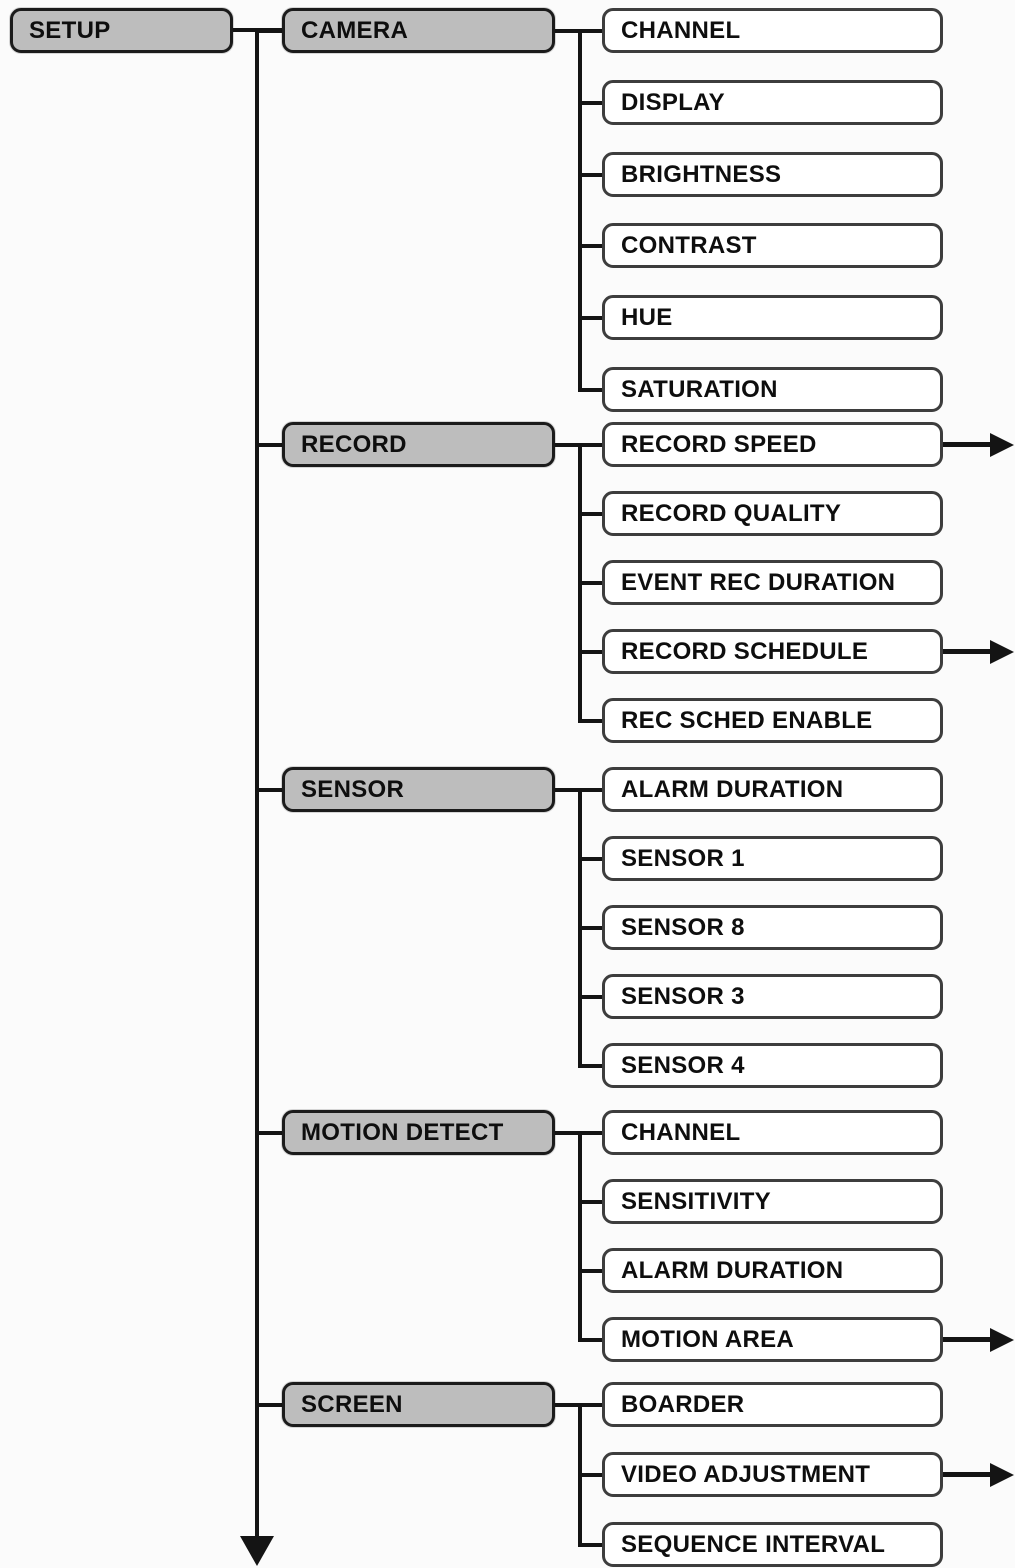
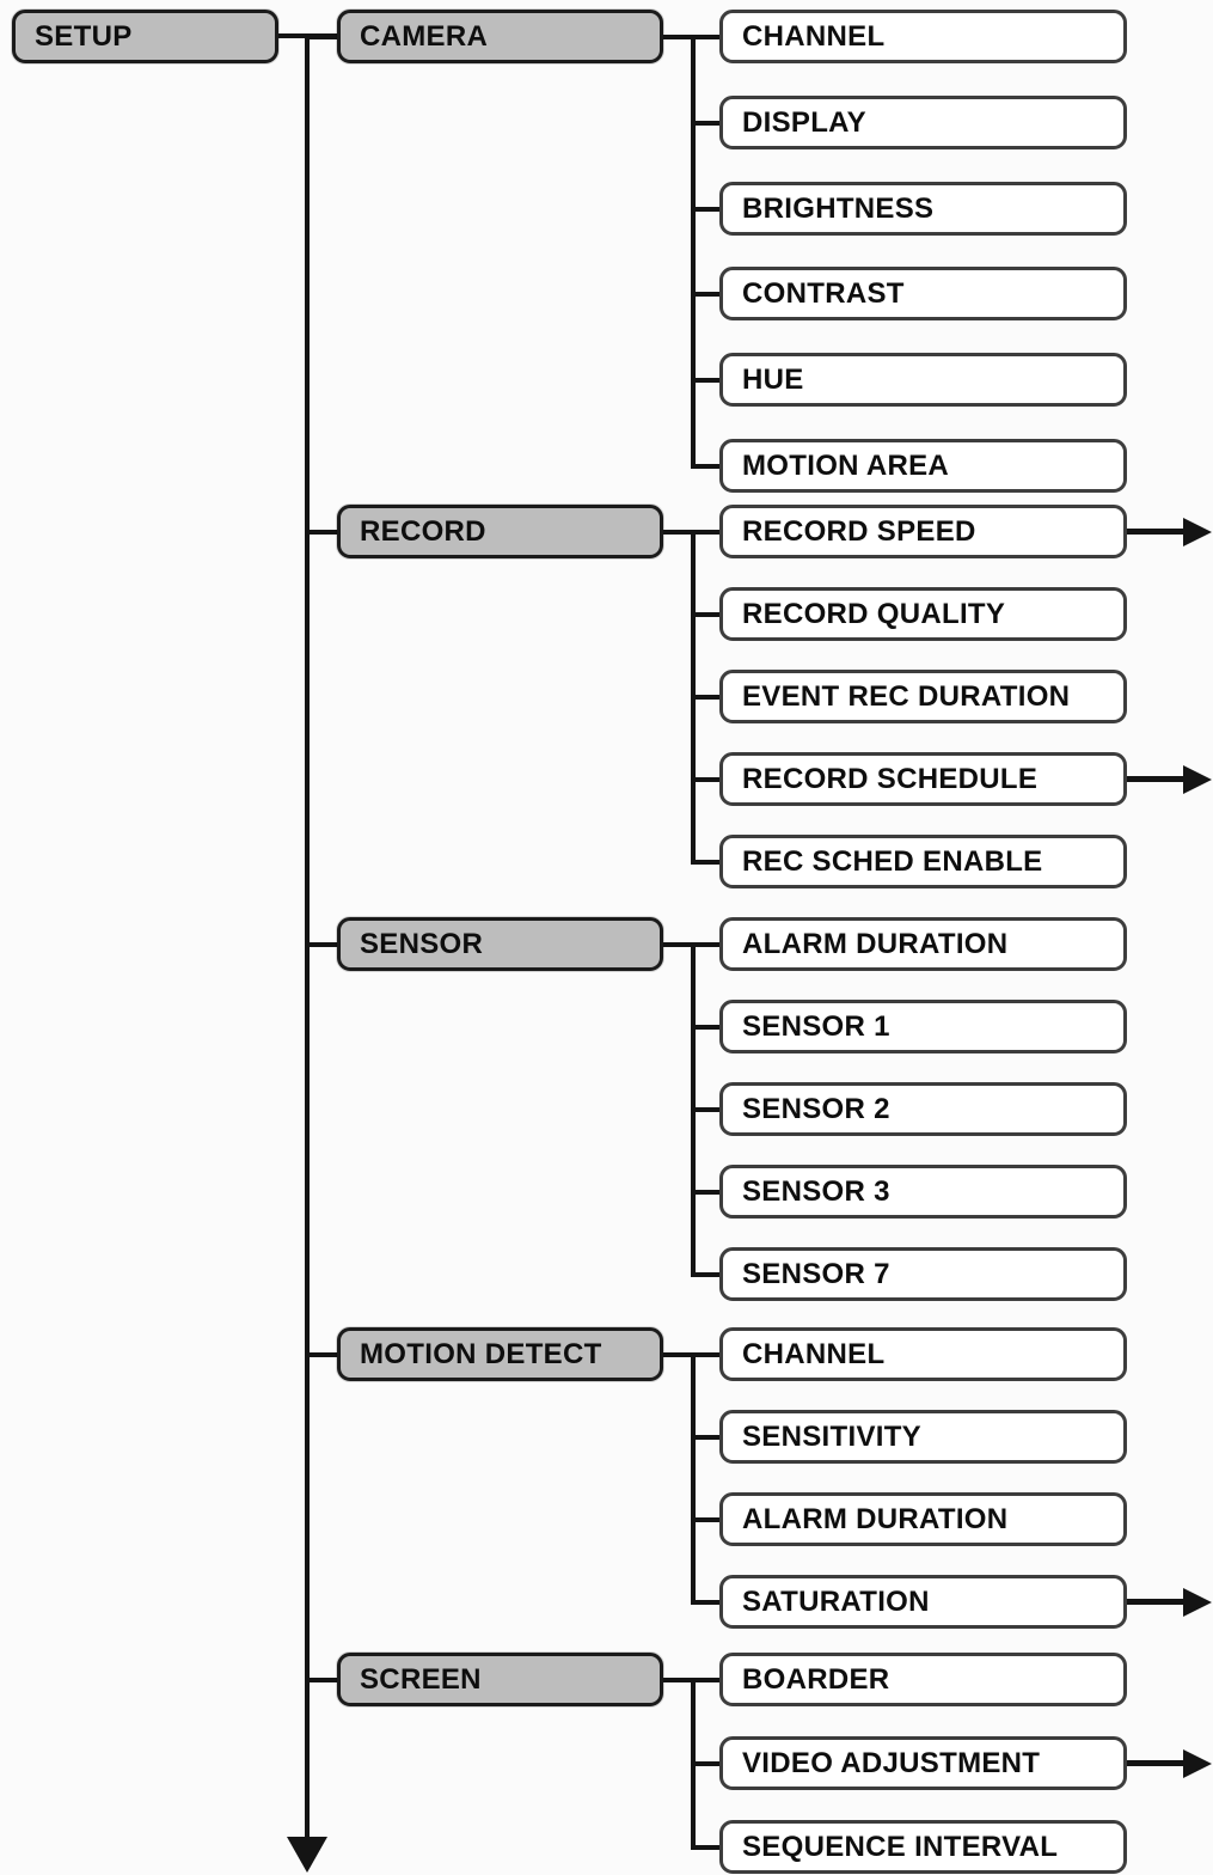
  SETUP
  CAMERA
  CHANNEL
  DISPLAY
  BRIGHTNESS
  CONTRAST
  HUE
- SATURATION
+ MOTION AREA
  RECORD
  RECORD SPEED
  RECORD QUALITY
  EVENT REC DURATION
  RECORD SCHEDULE
  REC SCHED ENABLE
  SENSOR
  ALARM DURATION
  SENSOR 1
- SENSOR 8
+ SENSOR 2
  SENSOR 3
- SENSOR 4
+ SENSOR 7
  MOTION DETECT
  CHANNEL
  SENSITIVITY
  ALARM DURATION
- MOTION AREA
+ SATURATION
  SCREEN
  BOARDER
  VIDEO ADJUSTMENT
  SEQUENCE INTERVAL
